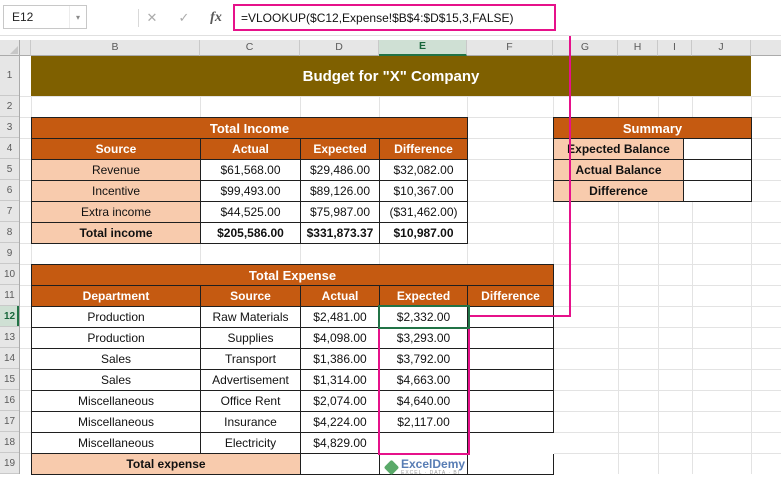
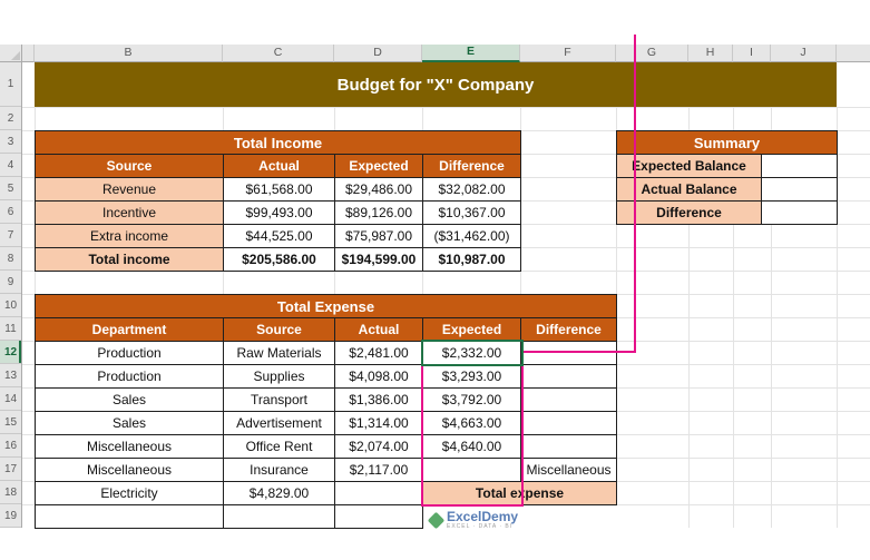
- E12
- ▾
- ✕
- ✓
- fx
- =VLOOKUP($C12,Expense!$B$4:$D$15,3,FALSE)
  B
  C
  D
  E
  F
  G
  H
  I
  J
  1
  2
  3
  4
  5
  6
  7
  8
  9
  10
  11
  12
  13
  14
  15
  16
  17
  18
  19
  Budget for "X" Company
  Total Income
  Source
  Actual
  Expected
  Difference
  Revenue
  $61,568.00
  $29,486.00
  $32,082.00
  Incentive
  $99,493.00
  $89,126.00
  $10,367.00
  Extra income
  $44,525.00
  $75,987.00
  ($31,462.00)
  Total income
  $205,586.00
- $331,873.37
+ $194,599.00
  $10,987.00
  Summary
  Expected Balance
  Actual Balance
  Difference
  Total Expense
  Department
  Source
  Actual
  Expected
  Difference
  Production
  Raw Materials
  $2,481.00
  $2,332.00
  Production
  Supplies
  $4,098.00
  $3,293.00
  Sales
  Transport
  $1,386.00
  $3,792.00
  Sales
  Advertisement
  $1,314.00
  $4,663.00
  Miscellaneous
  Office Rent
  $2,074.00
  $4,640.00
  Miscellaneous
  Insurance
- $4,224.00
  $2,117.00
  Miscellaneous
  Electricity
  $4,829.00
  Total expense
  ExcelDemy
